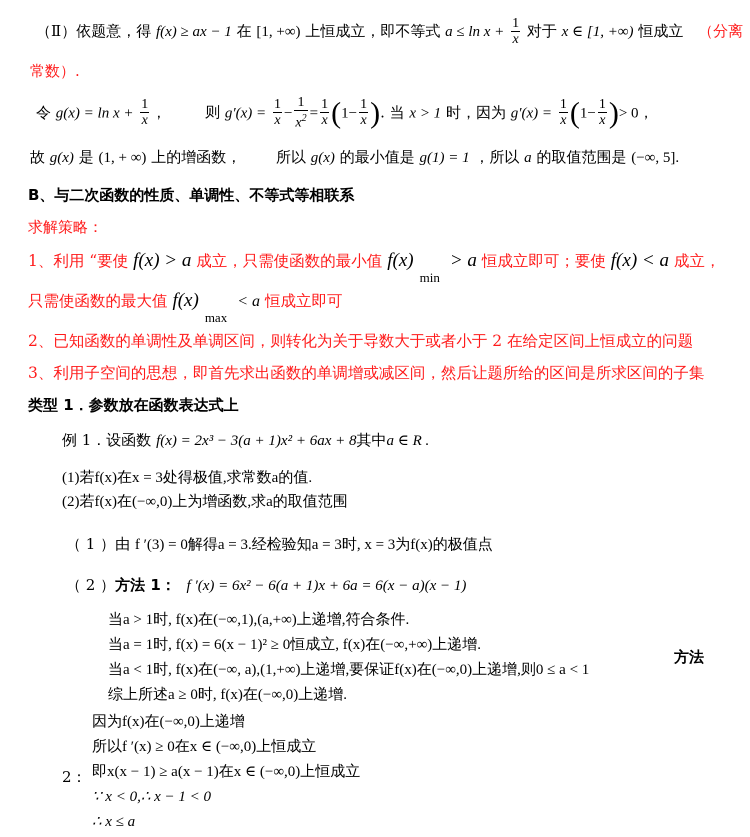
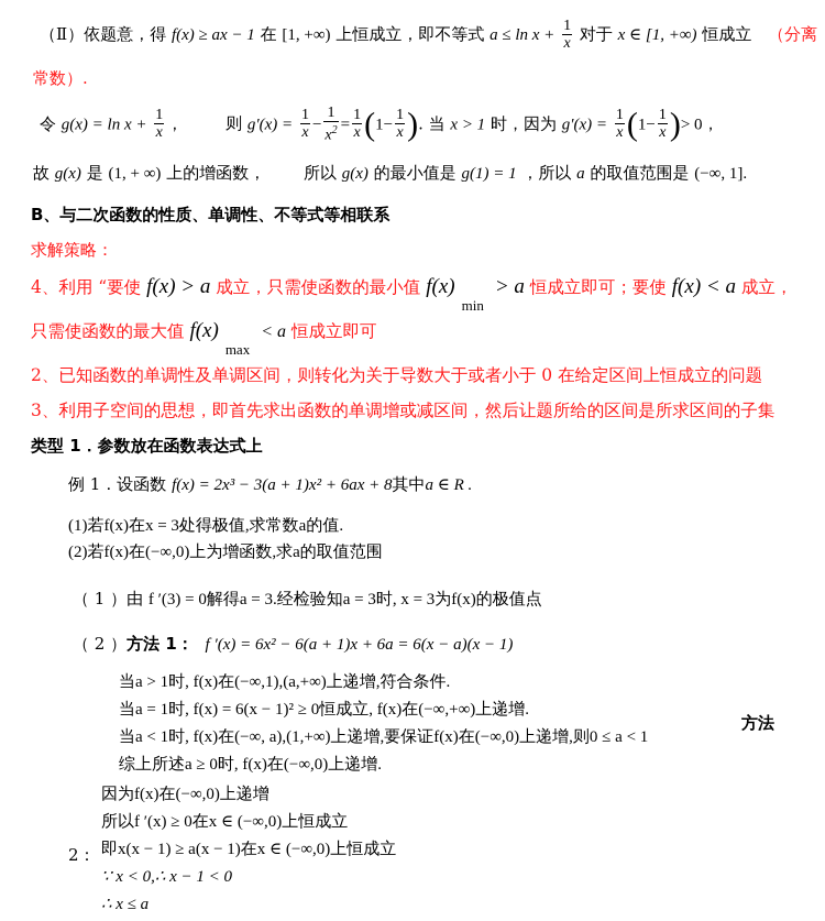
  （Ⅱ）依题意，得 f(x) ≥ ax − 1 在 [1, +∞) 上恒成立，即不等式 a ≤ ln x +
  1
  x
  对于 x ∈ [1, +∞) 恒成立 （分离
  常数）.
  令 g(x) = ln x +
  1
  x
  ， 则 g′(x) =
  1
  x
  −
  1
  x2
  =
  1
  x
  (1−
  1
  x
  ). 当 x > 1 时，因为 g′(x) =
  1
  x
  (1−
  1
  x
  )> 0，
- 故 g(x) 是 (1, + ∞) 上的增函数， 所以 g(x) 的最小值是 g(1) = 1 ，所以 a 的取值范围是 (−∞, 5].
+ 故 g(x) 是 (1, + ∞) 上的增函数， 所以 g(x) 的最小值是 g(1) = 1 ，所以 a 的取值范围是 (−∞, 1].
  B、与二次函数的性质、单调性、不等式等相联系
  求解策略：
- 1、利用 “要使 f(x) > a 成立，只需使函数的最小值 f(x)min> a 恒成立即可；要使 f(x) < a 成立，
+ 4、利用 “要使 f(x) > a 成立，只需使函数的最小值 f(x)min> a 恒成立即可；要使 f(x) < a 成立，
  只需使函数的最大值 f(x)max< a 恒成立即可
- 2、已知函数的单调性及单调区间，则转化为关于导数大于或者小于 2 在给定区间上恒成立的问题
+ 2、已知函数的单调性及单调区间，则转化为关于导数大于或者小于 0 在给定区间上恒成立的问题
  3、利用子空间的思想，即首先求出函数的单调增或减区间，然后让题所给的区间是所求区间的子集
  类型 1．参数放在函数表达式上
  例 1．设函数 f(x) = 2x³ − 3(a + 1)x² + 6ax + 8其中a ∈ R .
  (1)若f(x)在x = 3处得极值,求常数a的值.
  (2)若f(x)在(−∞,0)上为增函数,求a的取值范围
  （ 1 ）由 f ′(3) = 0解得a = 3.经检验知a = 3时, x = 3为f(x)的极值点
  （ 2 ）方法 1： f ′(x) = 6x² − 6(a + 1)x + 6a = 6(x − a)(x − 1)
  当a > 1时, f(x)在(−∞,1),(a,+∞)上递增,符合条件.
  当a = 1时, f(x) = 6(x − 1)² ≥ 0恒成立, f(x)在(−∞,+∞)上递增.
  当a < 1时, f(x)在(−∞, a),(1,+∞)上递增,要保证f(x)在(−∞,0)上递增,则0 ≤ a < 1
  综上所述a ≥ 0时, f(x)在(−∞,0)上递增.
  方法
  因为f(x)在(−∞,0)上递增
  所以f ′(x) ≥ 0在x ∈ (−∞,0)上恒成立
  2：
  即x(x − 1) ≥ a(x − 1)在x ∈ (−∞,0)上恒成立
  ∵ x < 0,∴ x − 1 < 0
  ∴ x ≤ a
